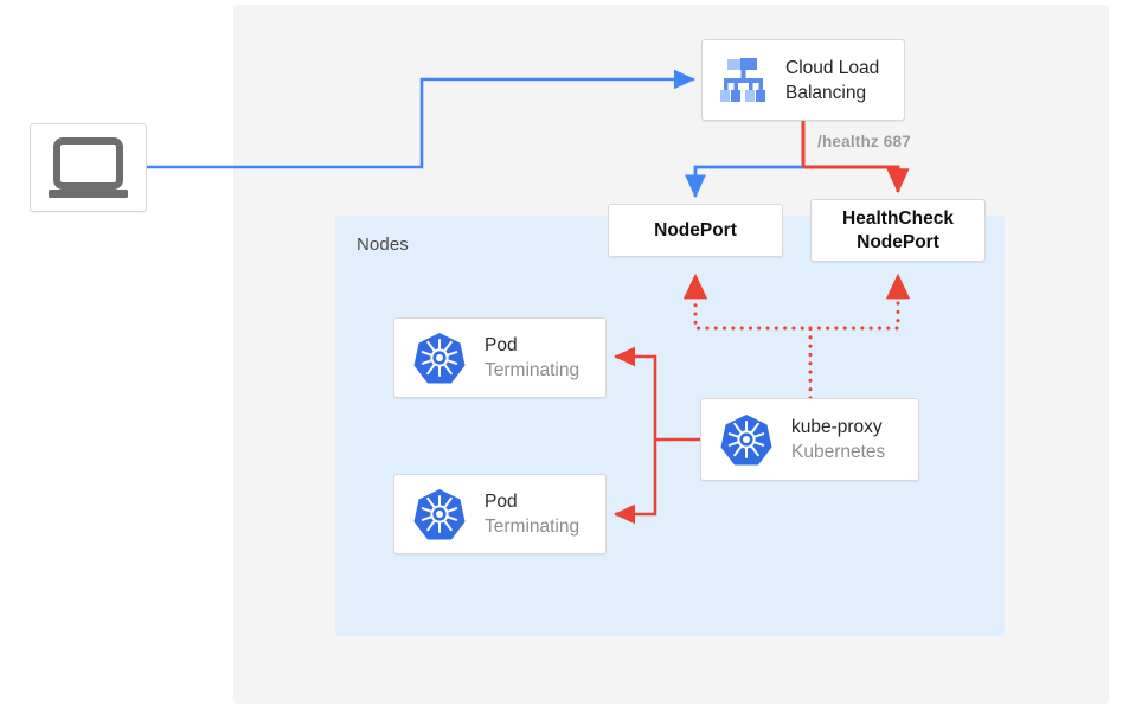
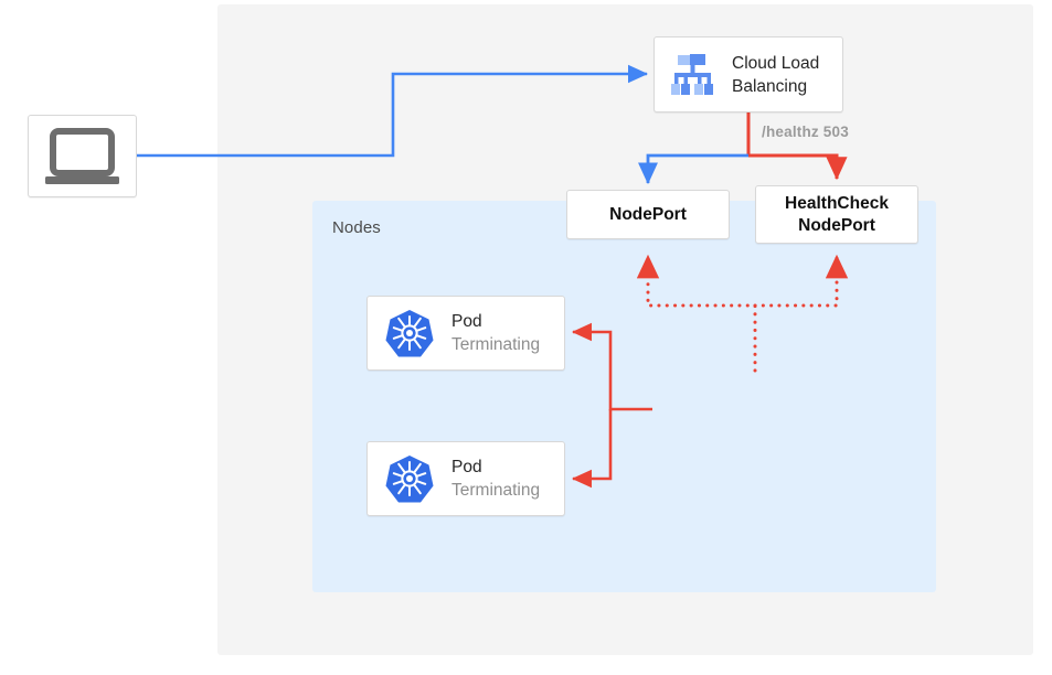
  Nodes
  Cloud Load
  Balancing
- /healthz 687
+ /healthz 503
  NodePort
  HealthCheck
  NodePort
  Pod
  Terminating
  Pod
  Terminating
- kube-proxy
- Kubernetes
